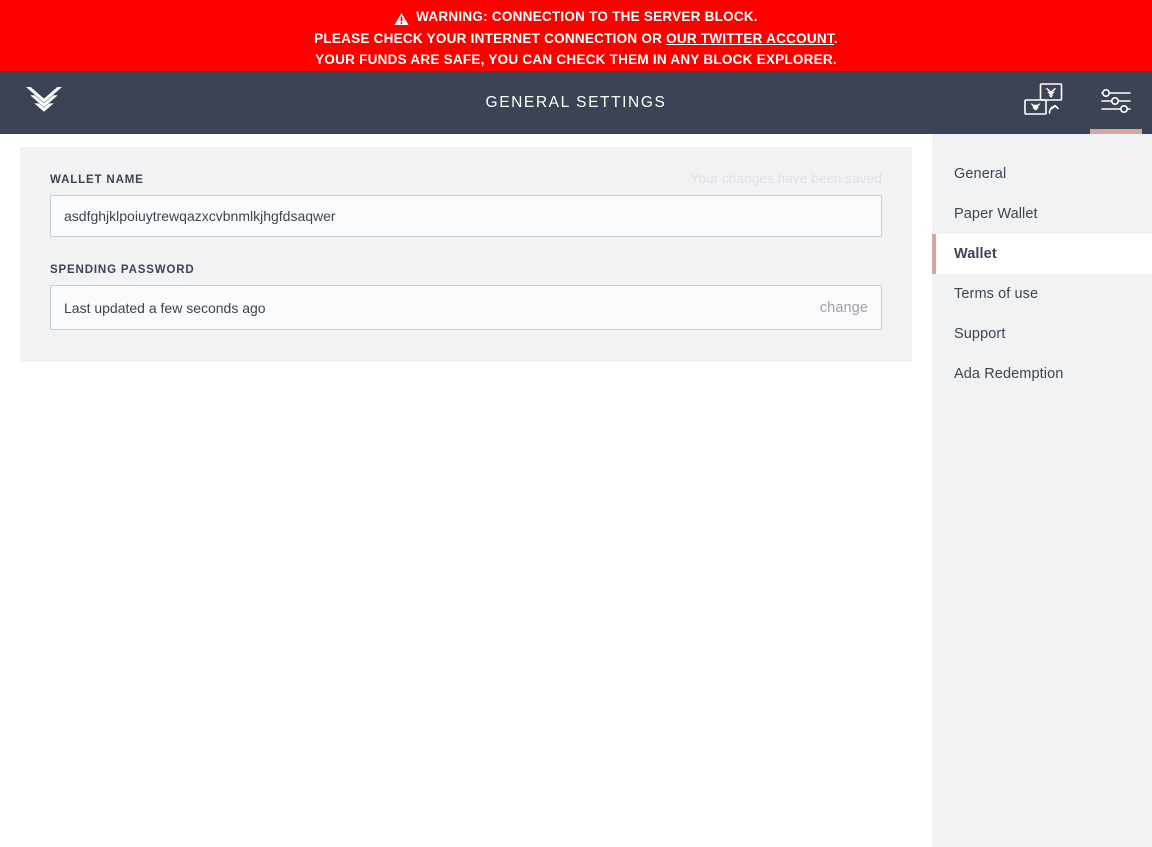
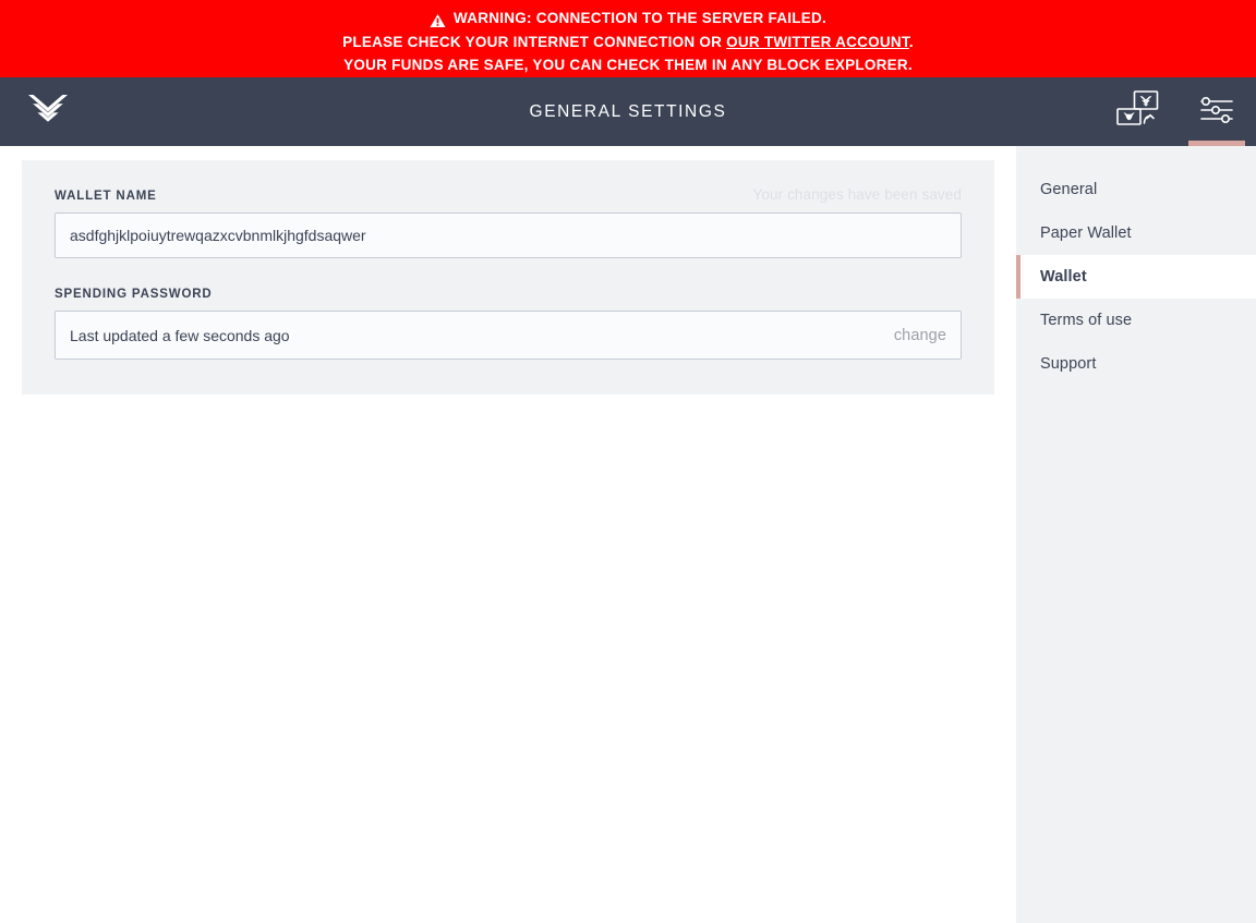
- WARNING: CONNECTION TO THE SERVER BLOCK.
+ WARNING: CONNECTION TO THE SERVER FAILED.
  PLEASE CHECK YOUR INTERNET CONNECTION OR OUR TWITTER ACCOUNT.
  YOUR FUNDS ARE SAFE, YOU CAN CHECK THEM IN ANY BLOCK EXPLORER.
  GENERAL SETTINGS
  WALLET NAME
  asdfghjklpoiuytrewqazxcvbnmlkjhgfdsaqwer
  SPENDING PASSWORD
  Last updated a few seconds ago
  change
  General
  Paper Wallet
  Wallet
  Terms of use
  Support
- Ada Redemption
